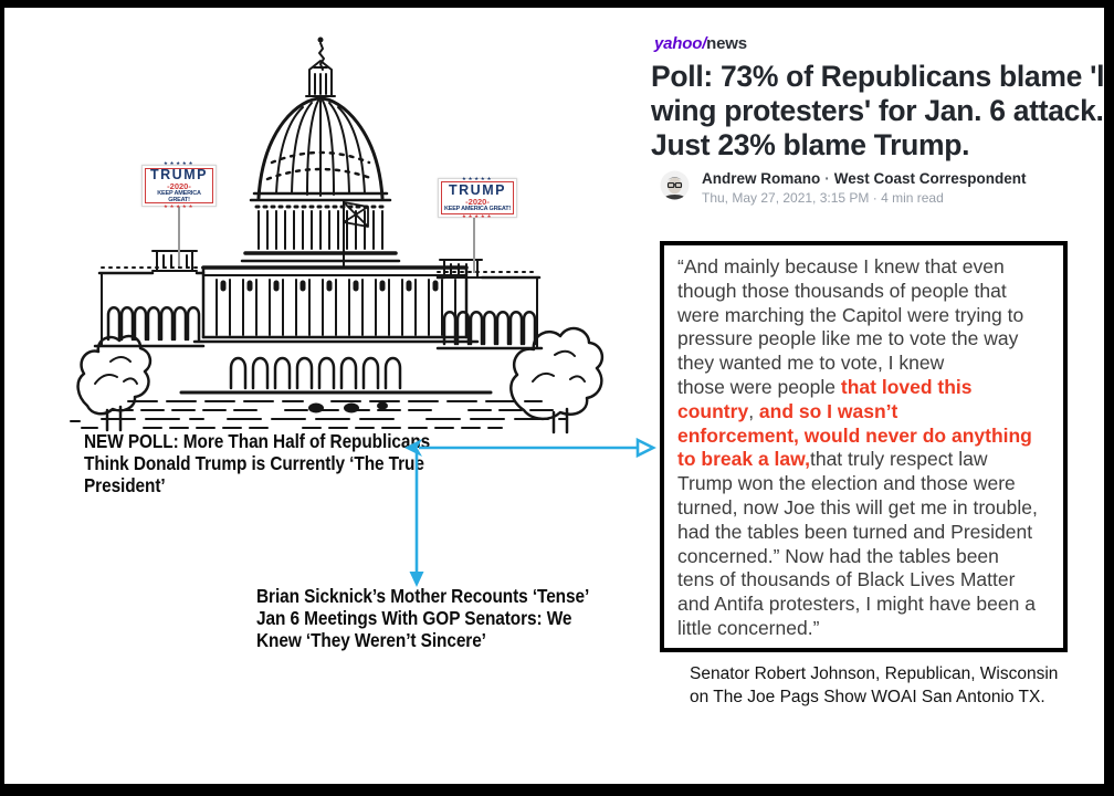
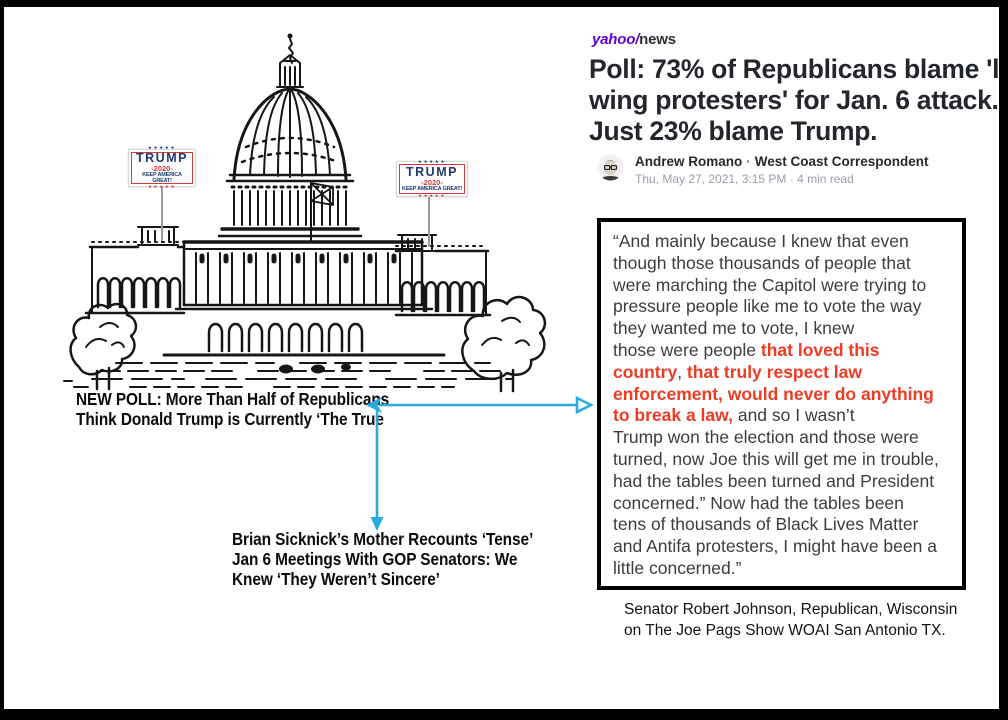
  TRUMP
  -2020-
  TRUMP
  -2020-
  NEW POLL: More Than Half of Republicans
  Think Donald Trump is Currently ‘The True
- President’
  Brian Sicknick’s Mother Recounts ‘Tense’
  Jan 6 Meetings With GOP Senators: We
  Knew ‘They Weren’t Sincere’
  yahoo/news
  Poll: 73% of Republicans blame 'l
  wing protesters' for Jan. 6 attack.
  Just 23% blame Trump.
  Andrew Romano · West Coast Correspondent
  Thu, May 27, 2021, 3:15 PM · 4 min read
  “And mainly because I knew that even
  though those thousands of people that
  were marching the Capitol were trying to
  pressure people like me to vote the way
  they wanted me to vote, I knew
  those were people that loved this
- country, and so I wasn’t
+ country, that truly respect law
  enforcement, would never do anything
- to break a law,that truly respect law
+ to break a law, and so I wasn’t
  Trump won the election and those were
  turned, now Joe this will get me in trouble,
  had the tables been turned and President
  concerned.” Now had the tables been
  tens of thousands of Black Lives Matter
  and Antifa protesters, I might have been a
  little concerned.”
  Senator Robert Johnson, Republican, Wisconsin
  on The Joe Pags Show WOAI San Antonio TX.
